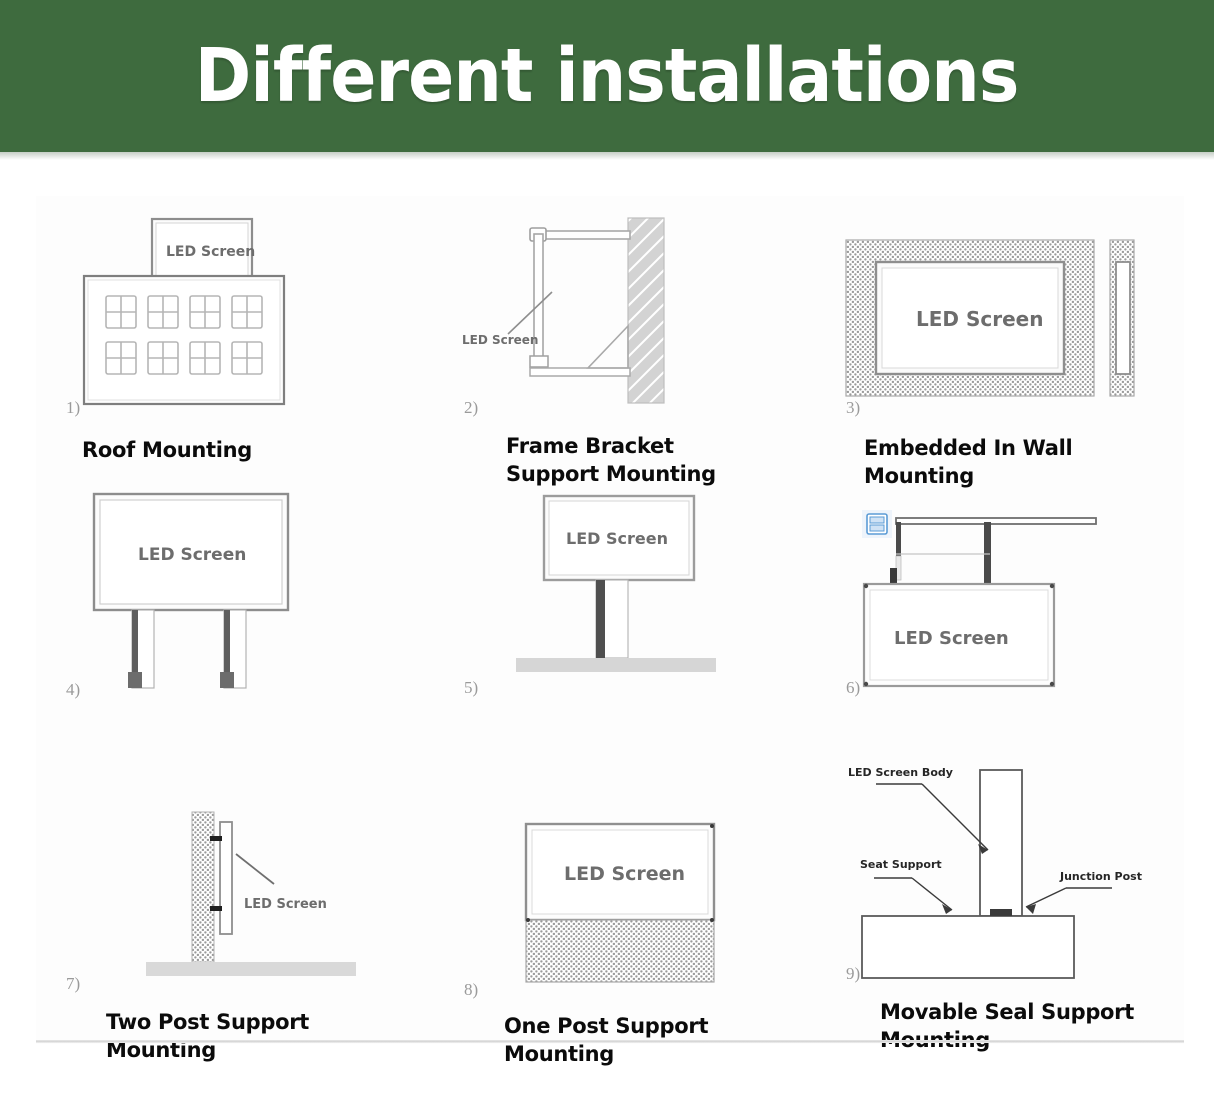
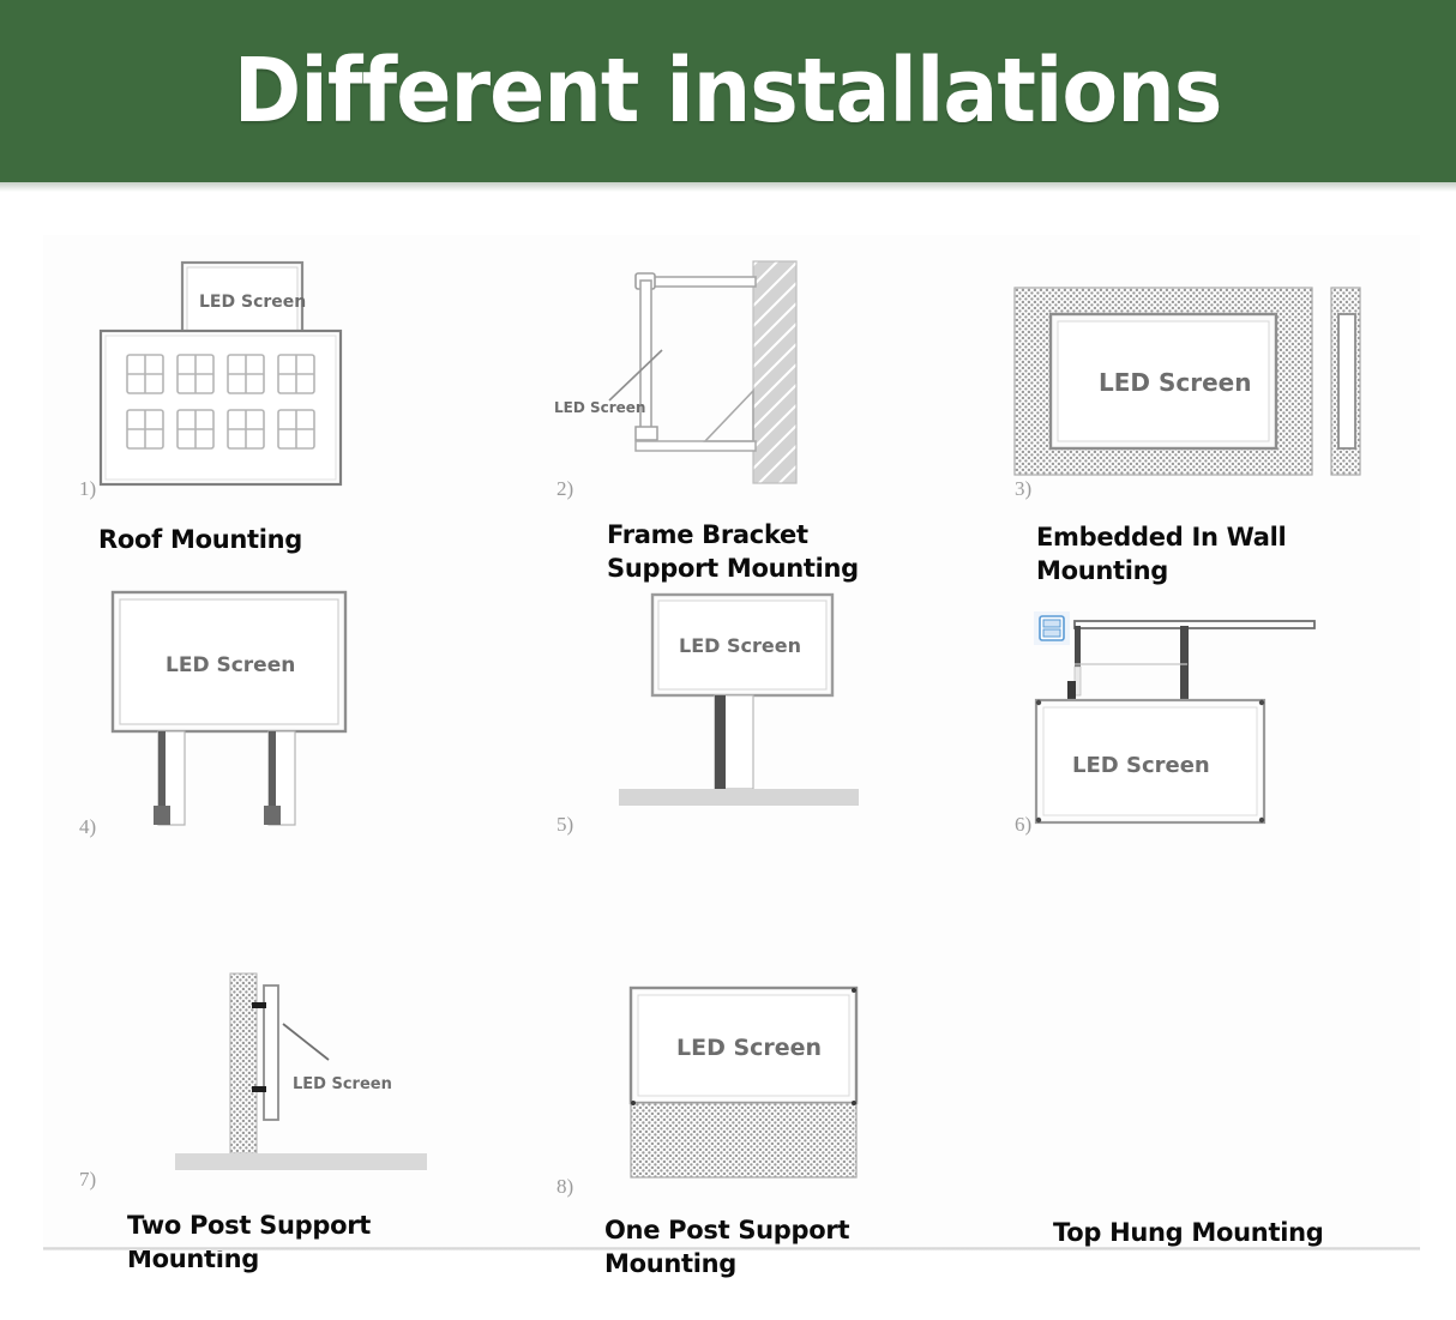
  Different installations
  LED Screen
  1)
  Roof Mounting
  LED Screen
  2)
  Frame Bracket
  Support Mounting
  LED Screen
  3)
  Embedded In Wall
  Mounting
  LED Screen
  4)
  Two Post Support
  Mounting
  LED Screen
  5)
  One Post Support
  Mounting
  LED Screen
  6)
+ Top Hung Mounting
  LED Screen
  7)
  LED Screen
  8)
- LED Screen Body
- Seat Support
- Junction Post
- 9)
- Movable Seal Support
